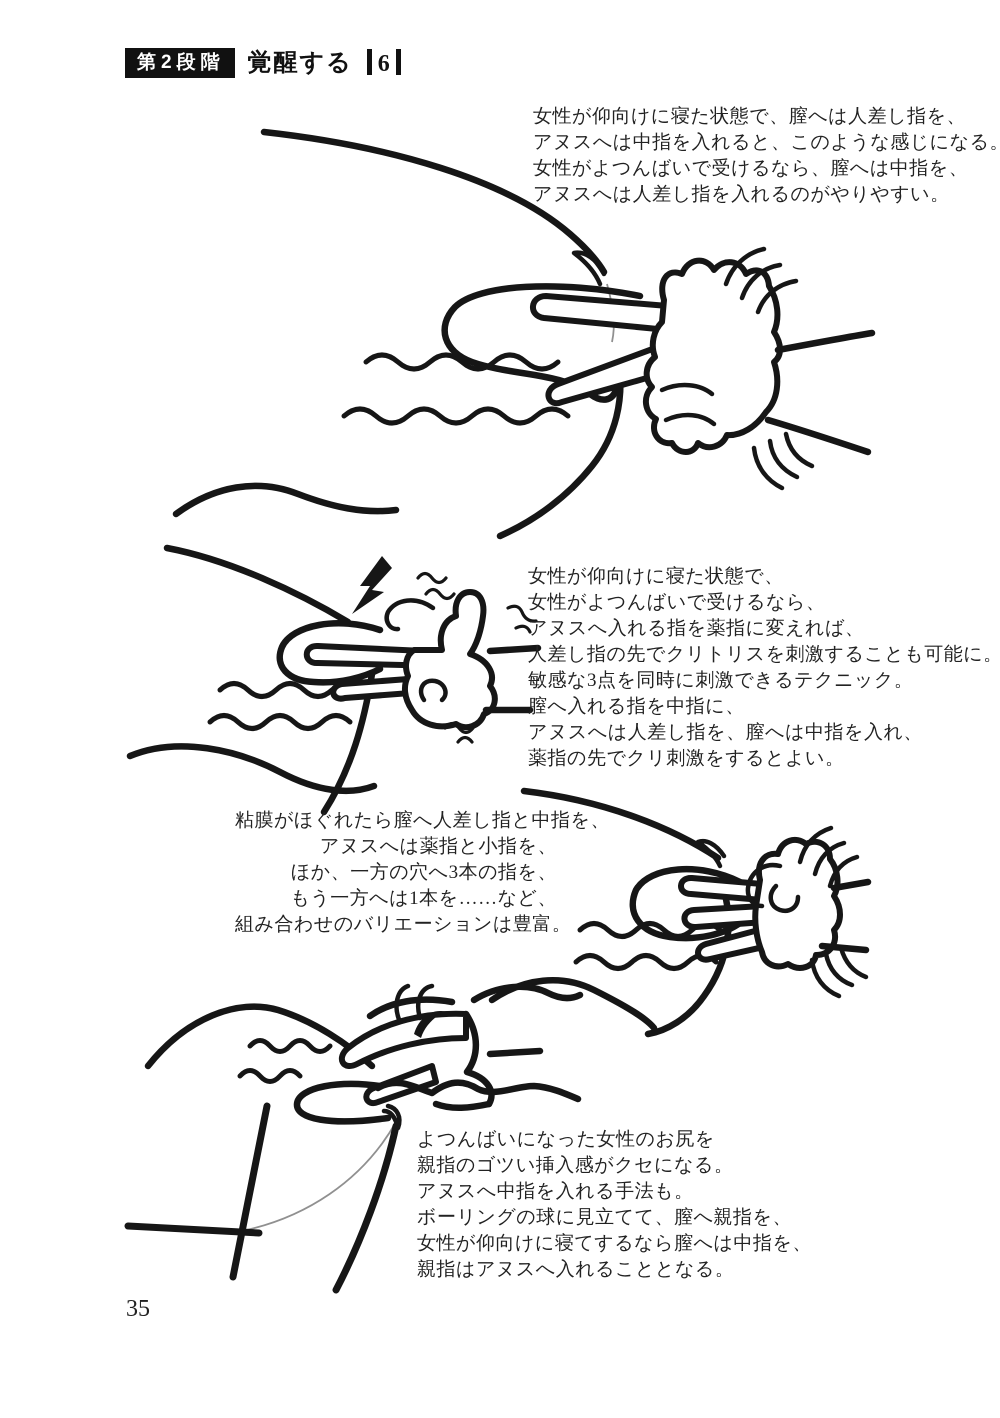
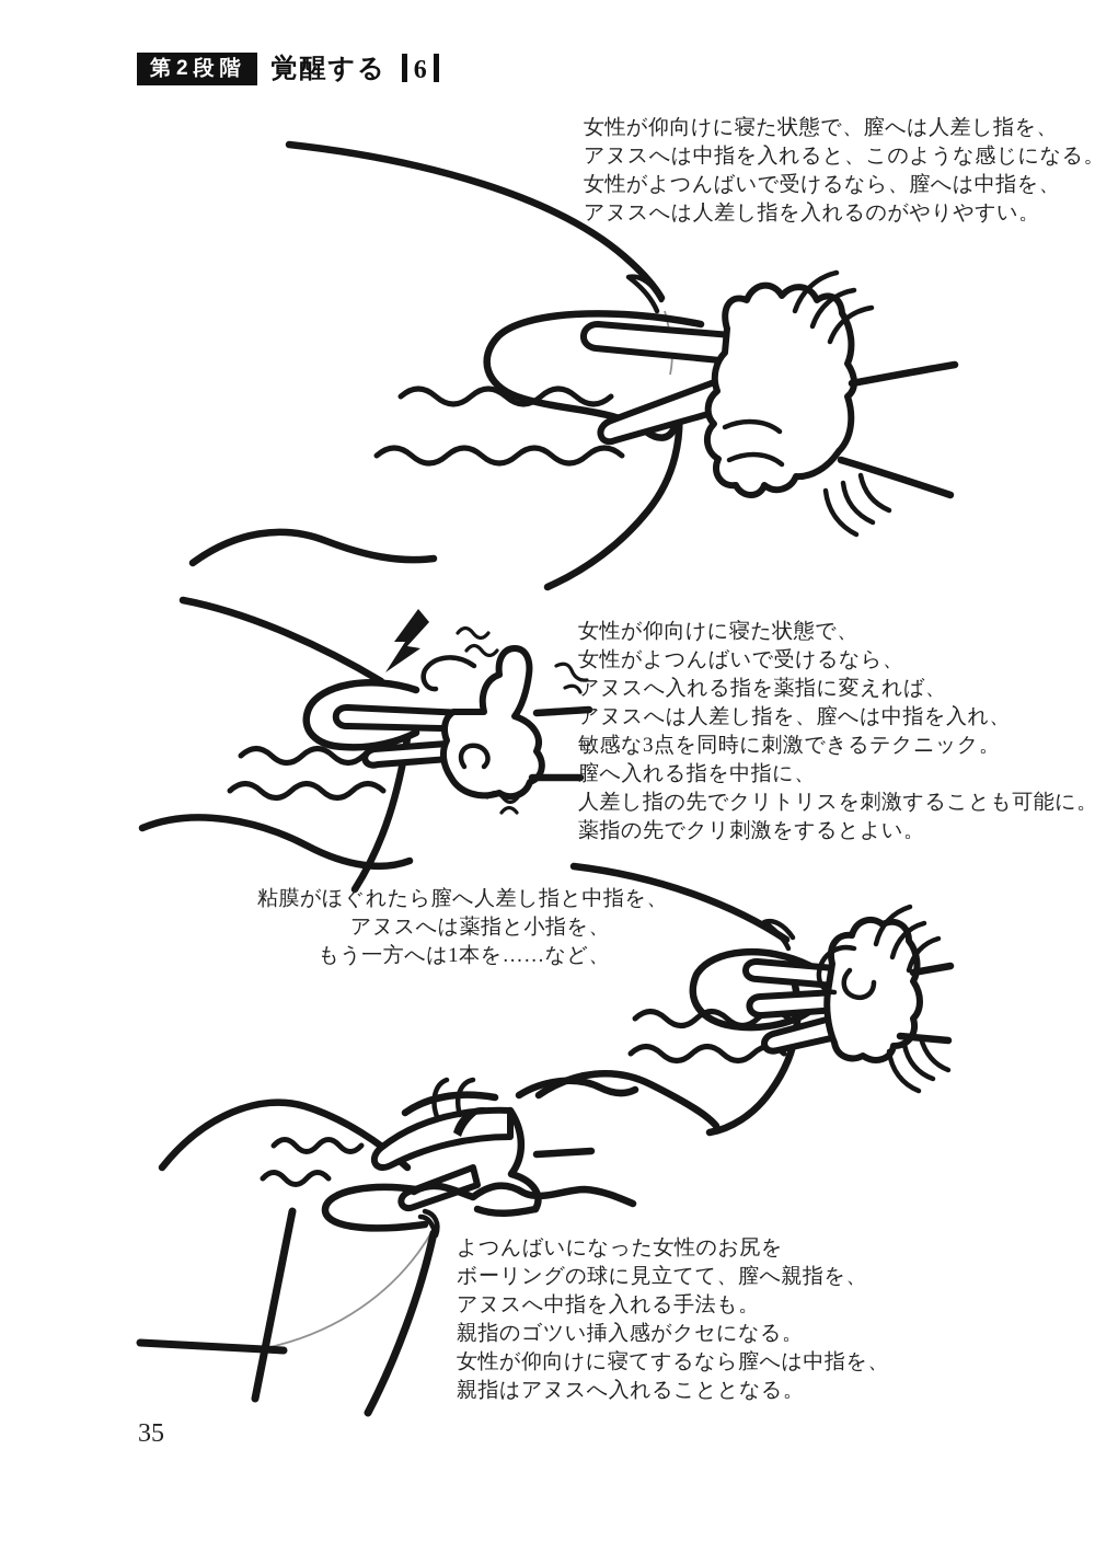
  第2段階
  覚醒する
  6
  女性が仰向けに寝た状態で、膣へは人差し指を、
  アヌスへは中指を入れると、このような感じになる。
  女性がよつんばいで受けるなら、膣へは中指を、
  アヌスへは人差し指を入れるのがやりやすい。
  女性が仰向けに寝た状態で、
  女性がよつんばいで受けるなら、
  アヌスへ入れる指を薬指に変えれば、
- 人差し指の先でクリトリスを刺激することも可能に。
+ アヌスへは人差し指を、膣へは中指を入れ、
  敏感な3点を同時に刺激できるテクニック。
  膣へ入れる指を中指に、
- アヌスへは人差し指を、膣へは中指を入れ、
+ 人差し指の先でクリトリスを刺激することも可能に。
  薬指の先でクリ刺激をするとよい。
  粘膜がほぐれたら膣へ人差し指と中指を、
  アヌスへは薬指と小指を、
- ほか、一方の穴へ3本の指を、
  もう一方へは1本を……など、
- 組み合わせのバリエーションは豊富。
  よつんばいになった女性のお尻を
- 親指のゴツい挿入感がクセになる。
+ ボーリングの球に見立てて、膣へ親指を、
  アヌスへ中指を入れる手法も。
- ボーリングの球に見立てて、膣へ親指を、
+ 親指のゴツい挿入感がクセになる。
  女性が仰向けに寝てするなら膣へは中指を、
  親指はアヌスへ入れることとなる。
  35
